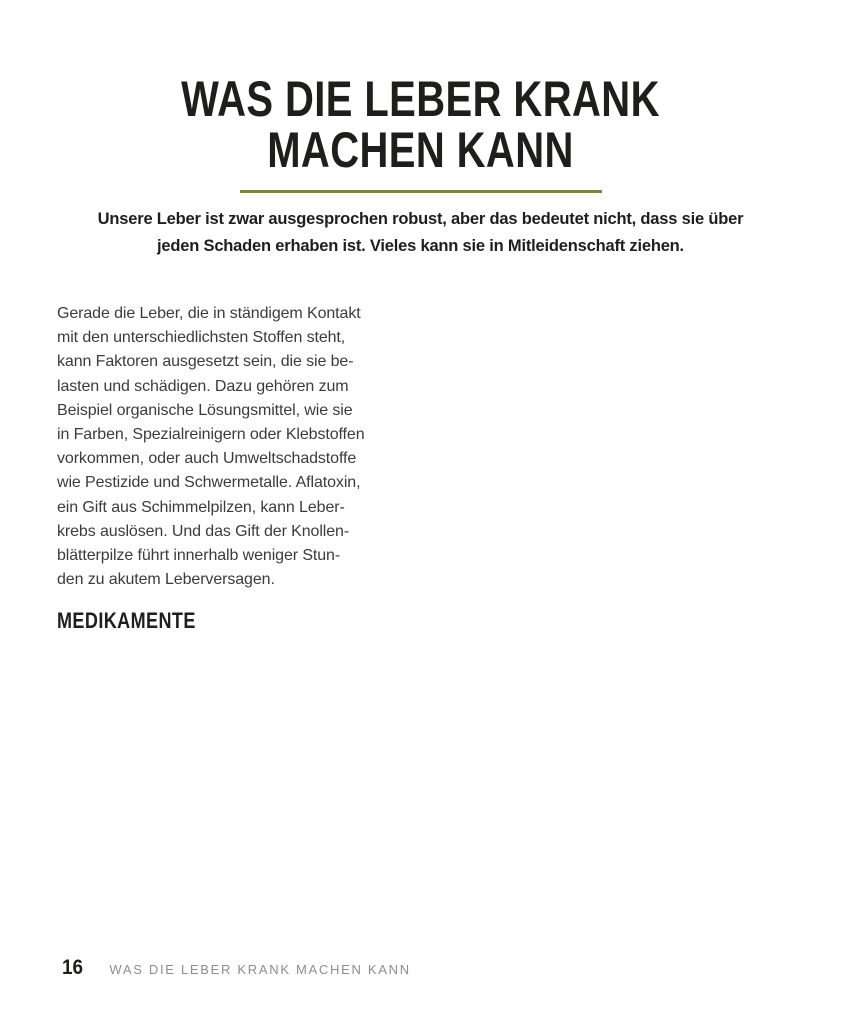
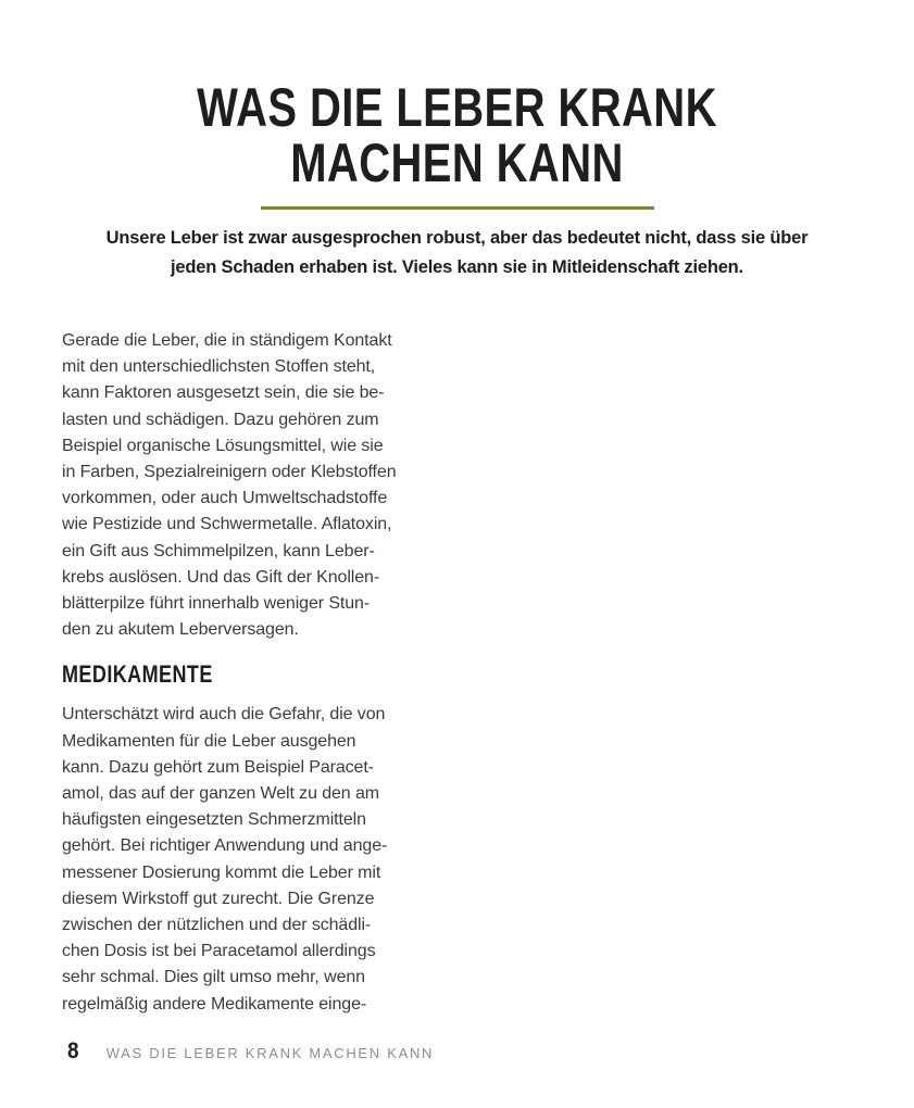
  WAS DIE LEBER KRANK
  MACHEN KANN
  Unsere Leber ist zwar ausgesprochen robust, aber das bedeutet nicht, dass sie über
  jeden Schaden erhaben ist. Vieles kann sie in Mitleidenschaft ziehen.
  Gerade die Leber, die in ständigem Kontakt
  mit den unterschiedlichsten Stoffen steht,
  kann Faktoren ausgesetzt sein, die sie be-
  lasten und schädigen. Dazu gehören zum
  Beispiel organische Lösungsmittel, wie sie
  in Farben, Spezialreinigern oder Klebstoffen
  vorkommen, oder auch Umweltschadstoffe
  wie Pestizide und Schwermetalle. Aflatoxin,
  ein Gift aus Schimmelpilzen, kann Leber-
  krebs auslösen. Und das Gift der Knollen-
  blätterpilze führt innerhalb weniger Stun-
  den zu akutem Leberversagen.
  MEDIKAMENTE
+ Unterschätzt wird auch die Gefahr, die von
+ Medikamenten für die Leber ausgehen
+ kann. Dazu gehört zum Beispiel Paracet-
+ amol, das auf der ganzen Welt zu den am
+ häufigsten eingesetzten Schmerzmitteln
+ gehört. Bei richtiger Anwendung und ange-
+ messener Dosierung kommt die Leber mit
+ diesem Wirkstoff gut zurecht. Die Grenze
+ zwischen der nützlichen und der schädli-
+ chen Dosis ist bei Paracetamol allerdings
+ sehr schmal. Dies gilt umso mehr, wenn
+ regelmäßig andere Medikamente einge-
- 16
+ 8
  WAS DIE LEBER KRANK MACHEN KANN
